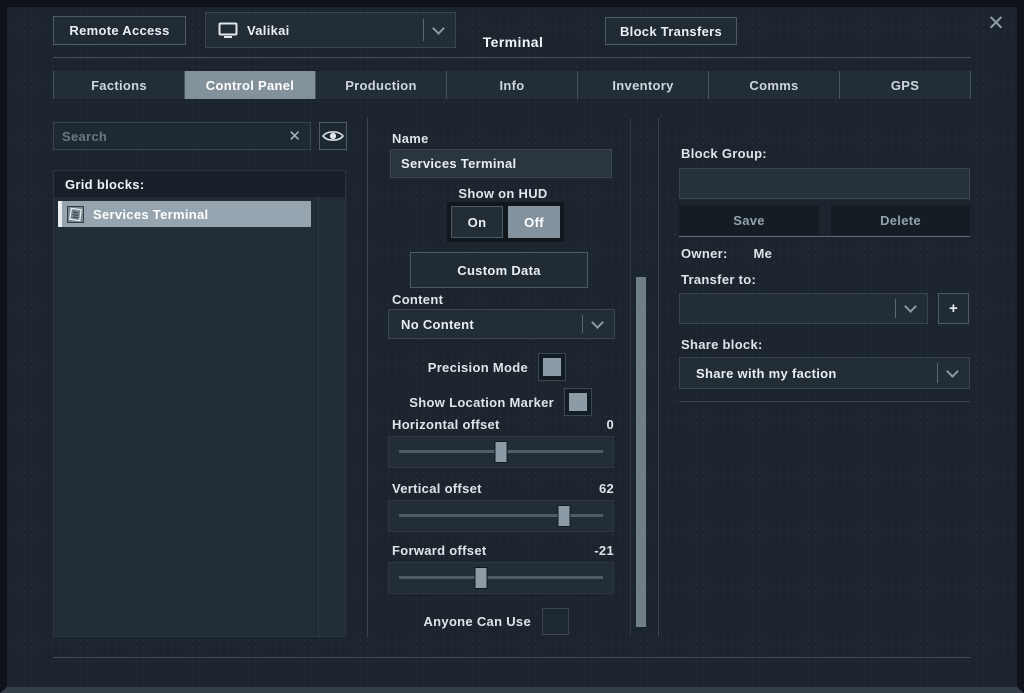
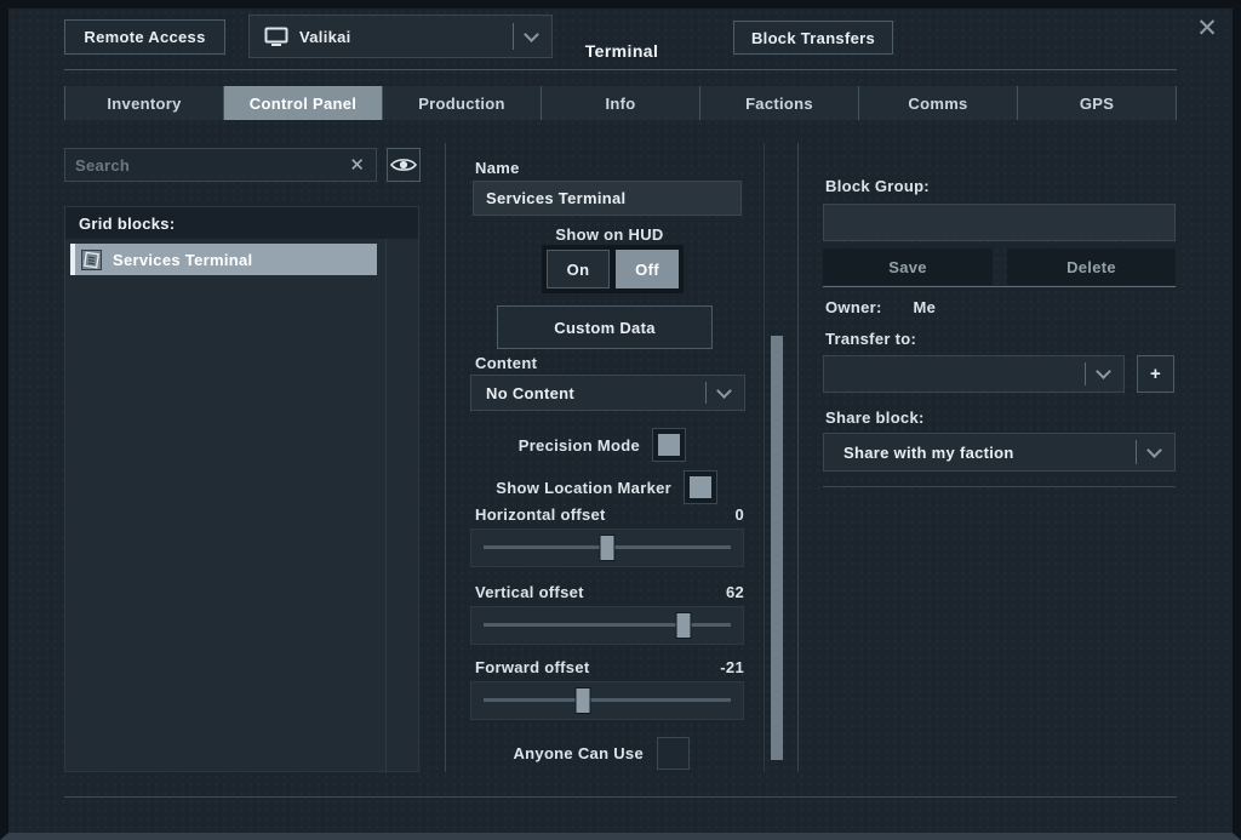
  Remote Access
  Valikai
  Terminal
  Block Transfers
  ✕
- Factions
+ Inventory
  Control Panel
  Production
  Info
- Inventory
+ Factions
  Comms
  GPS
  Search
  ✕
  Grid blocks:
  Services Terminal
  Name
  Services Terminal
  Show on HUD
  On
  Off
  Custom Data
  Content
  No Content
  Precision Mode
  Show Location Marker
  Horizontal offset
  0
  Vertical offset
  62
  Forward offset
  -21
  Anyone Can Use
  Block Group:
  Save
  Delete
  Owner: Me
  Transfer to:
  +
  Share block:
  Share with my faction
